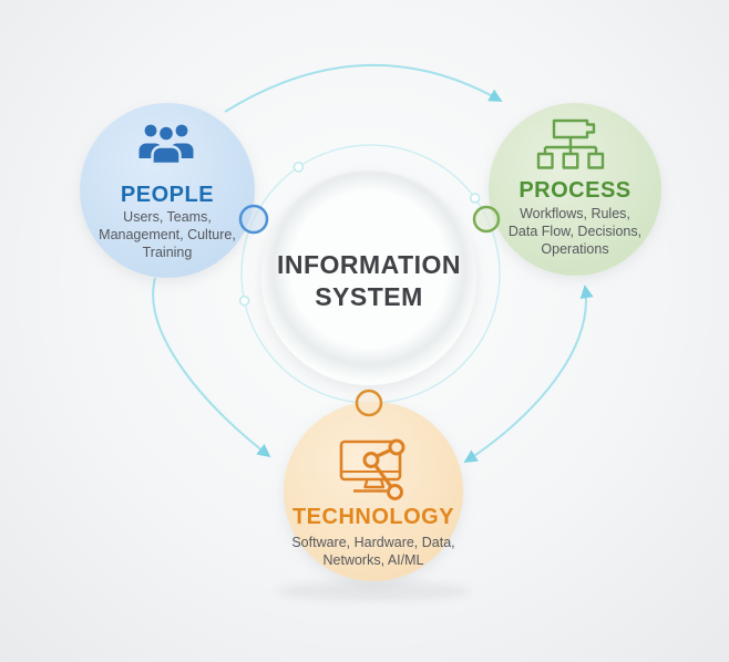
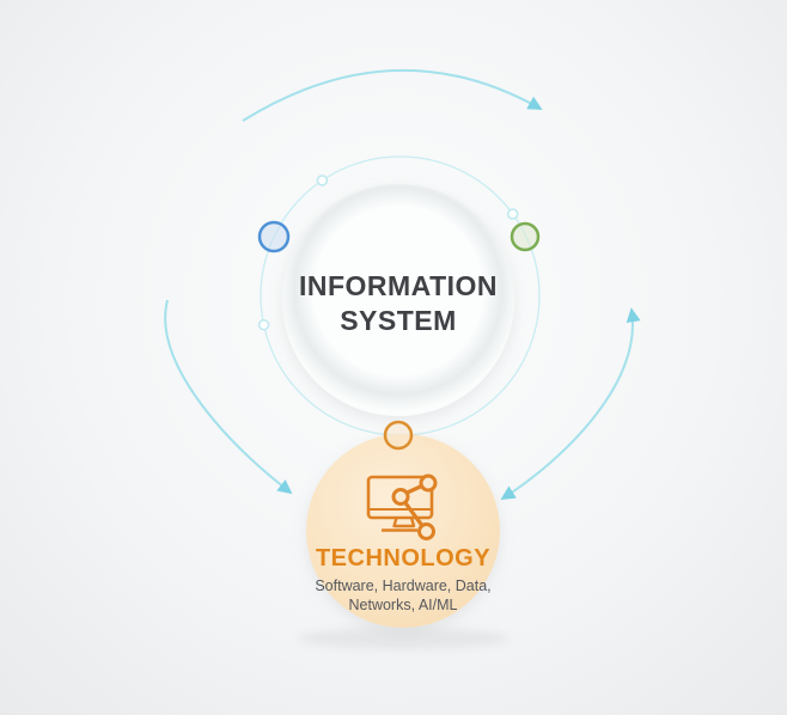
- PEOPLE
- Users, Teams,
- Management, Culture,
- Training
- PROCESS
- Workflows, Rules,
- Data Flow, Decisions,
- Operations
  TECHNOLOGY
  Software, Hardware, Data,
  Networks, AI/ML
  INFORMATION
  SYSTEM
